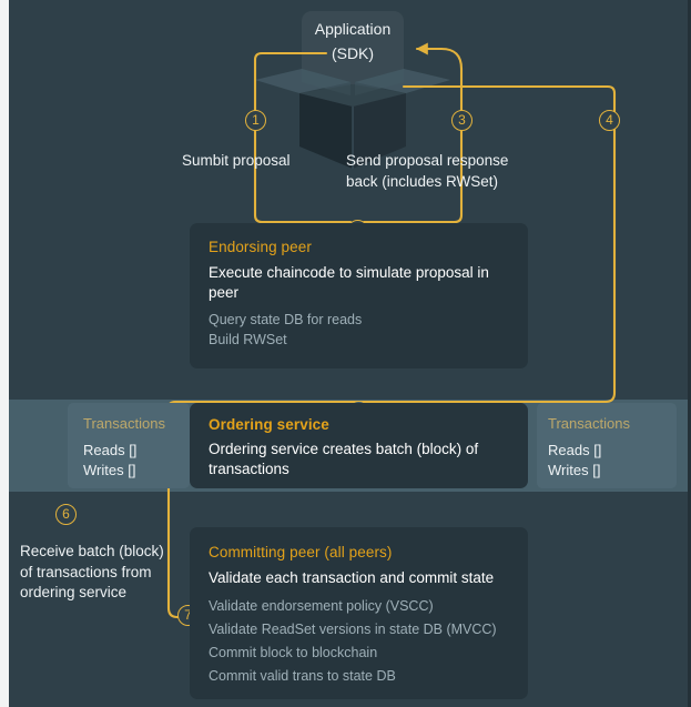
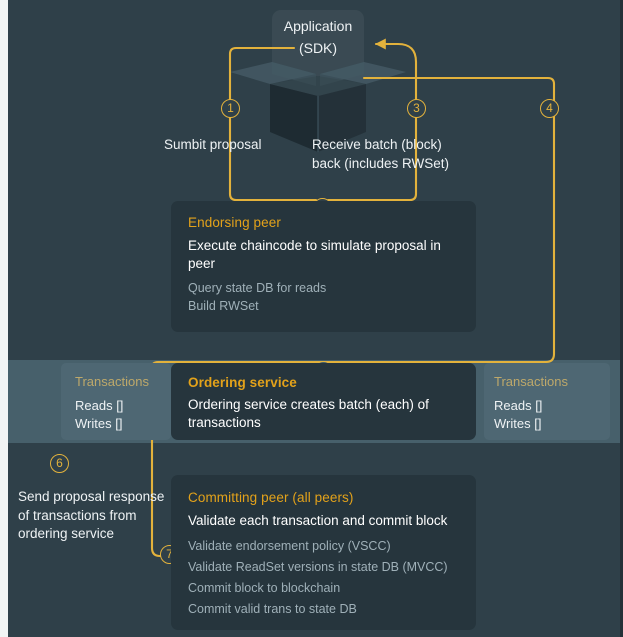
  Application
  (SDK)
  1
  3
  4
  6
  7
  Sumbit proposal
- Send proposal response
+ Receive batch (block)
  back (includes RWSet)
- Receive batch (block)
+ Send proposal response
  of transactions from
  ordering service
  Endorsing peer
  Execute chaincode to simulate proposal in peer
  Query state DB for reads
  Build RWSet
  Transactions
  Reads []
  Writes []
  Ordering service
- Ordering service creates batch (block) of transactions
+ Ordering service creates batch (each) of transactions
  Transactions
  Reads []
  Writes []
  Committing peer (all peers)
- Validate each transaction and commit state
+ Validate each transaction and commit block
  Validate endorsement policy (VSCC)
  Validate ReadSet versions in state DB (MVCC)
  Commit block to blockchain
  Commit valid trans to state DB
